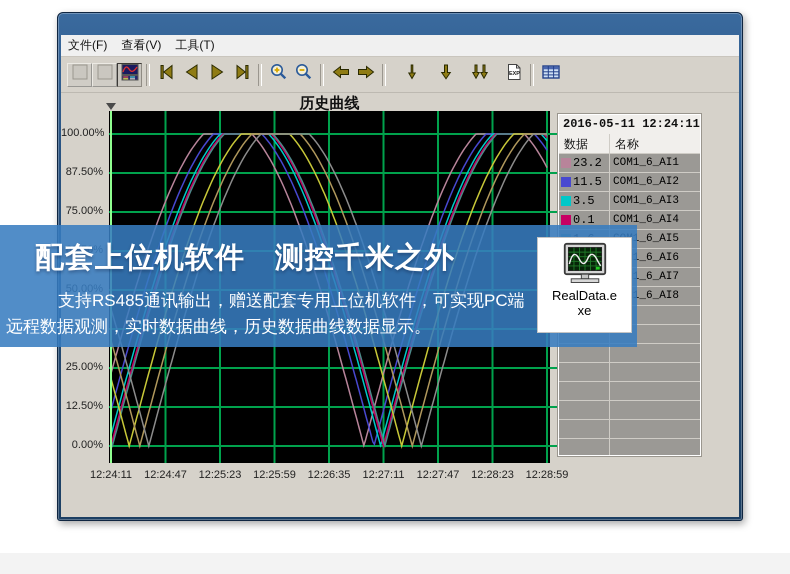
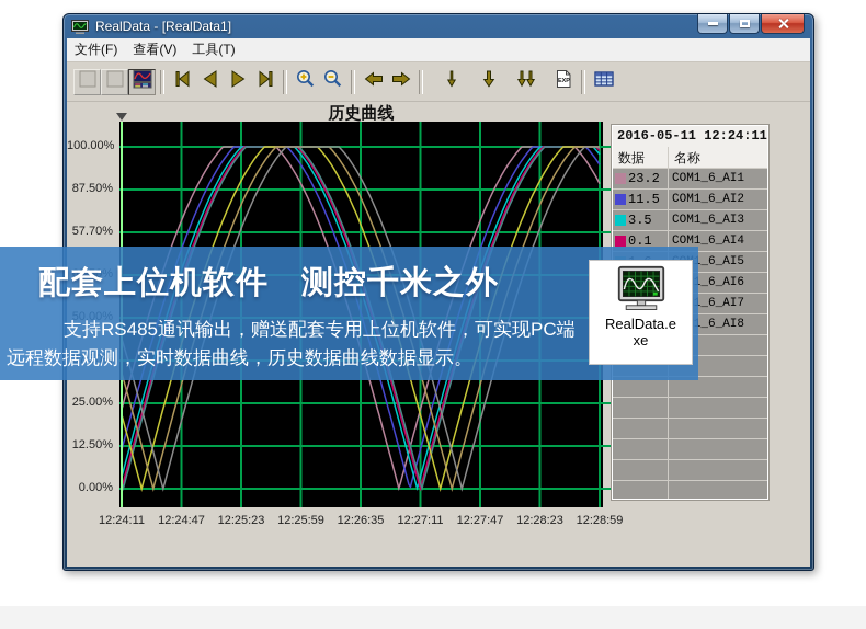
+ RealData - [RealData1]
  文件(F)
  查看(V)
  工具(T)
  历史曲线
  100.00%
  87.50%
- 75.00%
+ 57.70%
  62.50%
  50.00%
  37.50%
  25.00%
  12.50%
  0.00%
  12:24:11
  12:24:47
  12:25:23
  12:25:59
  12:26:35
  12:27:11
  12:27:47
  12:28:23
  12:28:59
  2016-05-11 12:24:11
  数据
  名称
  23.2
  COM1_6_AI1
  11.5
  COM1_6_AI2
  3.5
  COM1_6_AI3
  0.1
  COM1_6_AI4
  1_6_AI5
  1_6_AI6
  1_6_AI7
  1_6_AI8
  配套上位机软件 测控千米之外
  支持RS485通讯输出，赠送配套专用上位机软件，可实现PC端
  远程数据观测，实时数据曲线，历史数据曲线数据显示。
  RealData.e
  xe
